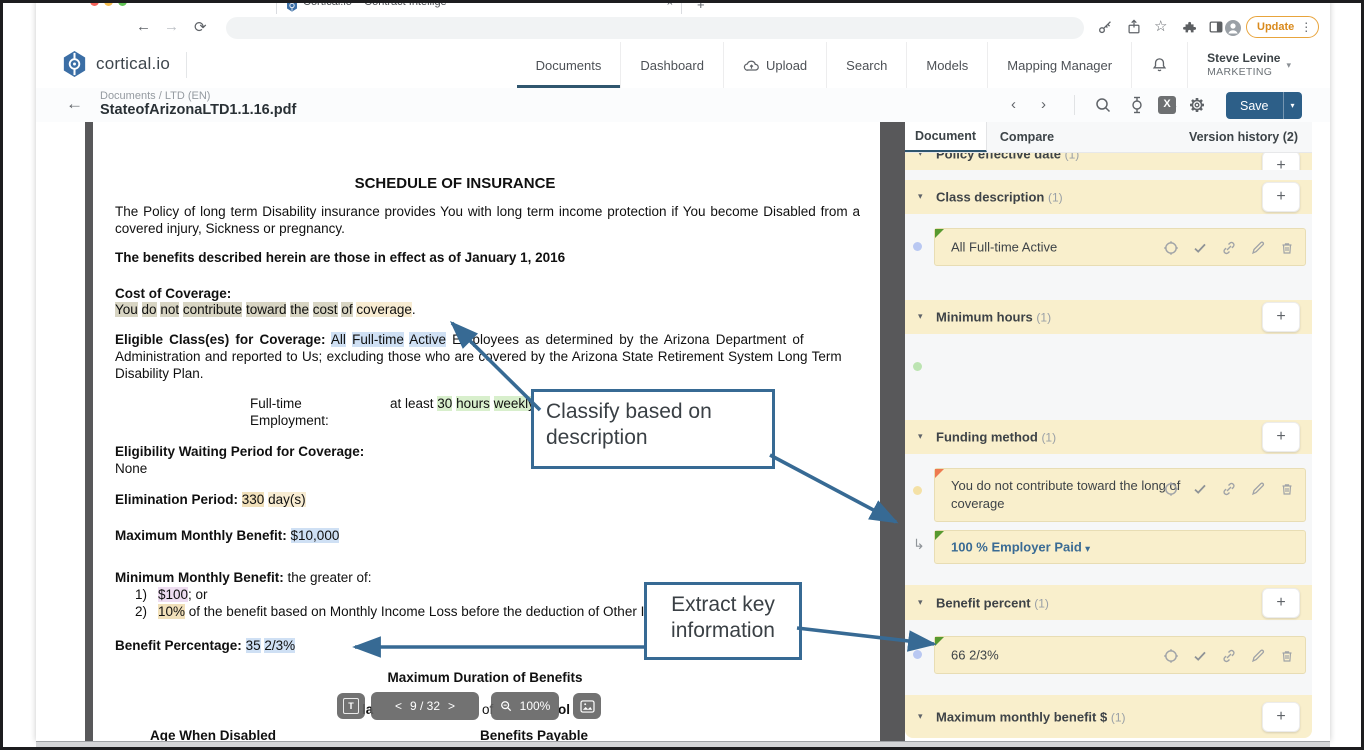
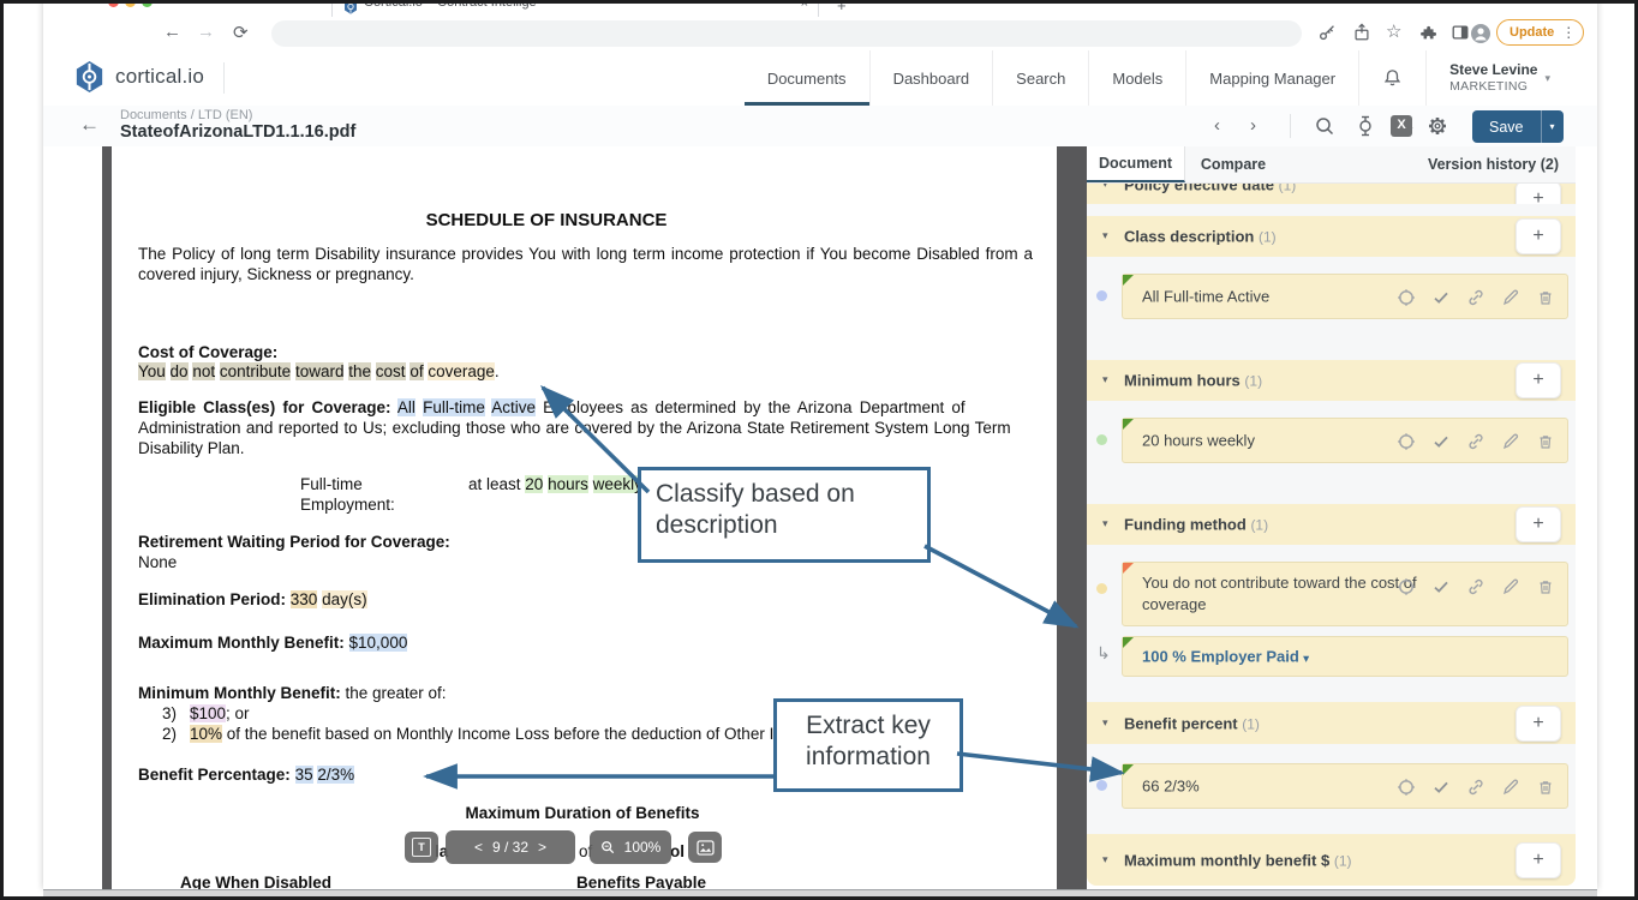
  Cortical.io – Contract Intellige
  ×
  +
  ←
  →
  ⟳
  ☆
  Update
  ⋮
  cortical.io
  Documents
  Dashboard
- Upload
  Search
  Models
  Mapping Manager
  Steve Levine
  MARKETING
  ▾
  ←
  Documents / LTD (EN)
  StateofArizonaLTD1.1.16.pdf
  ‹
  ›
  X
  ▼
  Save
  ▾
  SCHEDULE OF INSURANCE
  The Policy of long term Disability insurance provides You with long term income protection if You become Disabled from a covered injury, Sickness or pregnancy.
- The benefits described herein are those in effect as of January 1, 2016
  Cost of Coverage:
  You do not contribute toward the cost of coverage.
  Eligible Class(es) for Coverage: All Full-time Active Eployees as determined by the Arizona Department of
  Administration and reported to Us; excluding those who are covered by the Arizona State Retirement System Long Term
  Disability Plan.
  Full-time
  Employment:
- at least 30 hours weekl
+ at least 20 hours weekl
- Eligibility Waiting Period for Coverage:
+ Retirement Waiting Period for Coverage:
  None
  Elimination Period: 330 day(s)
  Maximum Monthly Benefit: $10,000
  Minimum Monthly Benefit: the greater of:
- 1)
+ 3)
  $100; or
  2)
  10% of the benefit based on Monthly Income Loss before the deduction of Other I
  Benefit Percentage: 35 2/3%
  Maximum Duration of Benefits
  ol
  T
  <
  9 / 32
  >
  100%
  Age When Disabled
  Benefits Payable
  Document
  Compare
  Version history (2)
  ▾
  Policy effective date (1)
  +
  ▾
  Class description (1)
  +
  All Full-time Active
  ▾
  Minimum hours (1)
  +
+ 20 hours weekly
  ▾
  Funding method (1)
  +
- You do not contribute toward the long of coverage
+ You do not contribute toward the cost of coverage
  ↳
  100 % Employer Paid ▾
  ▾
  Benefit percent (1)
  +
  66 2/3%
  ▾
  Maximum monthly benefit $ (1)
  +
  Classify based on description
  Extract key information
